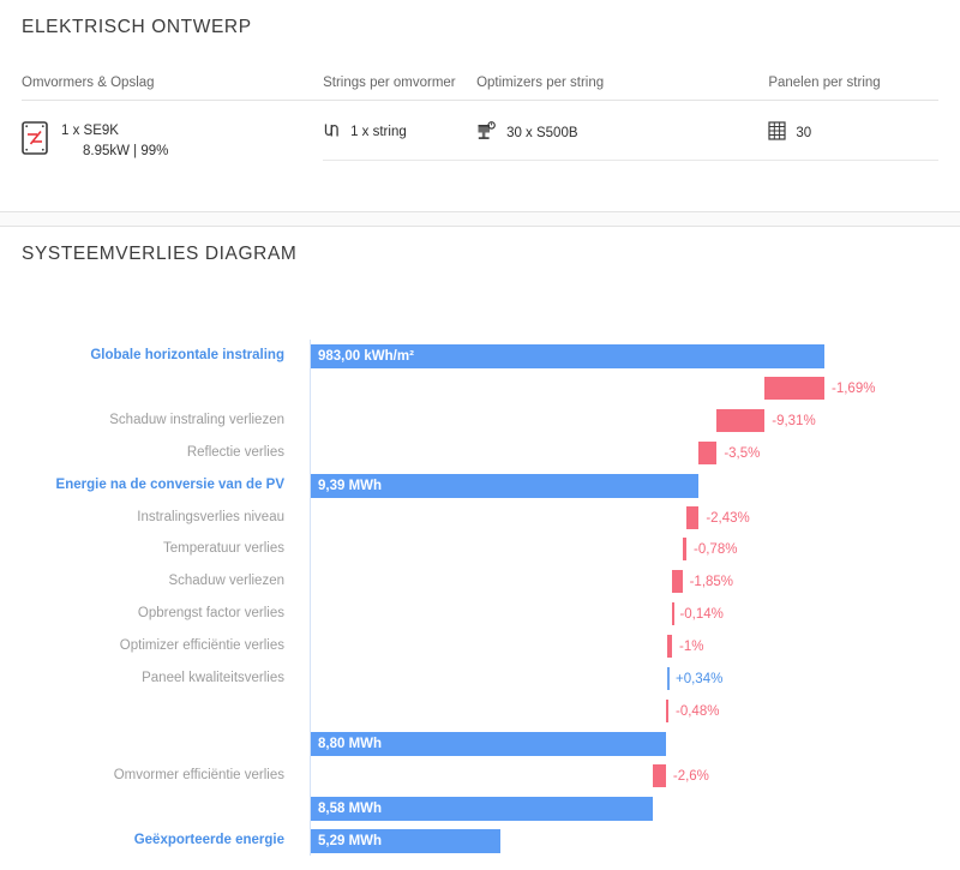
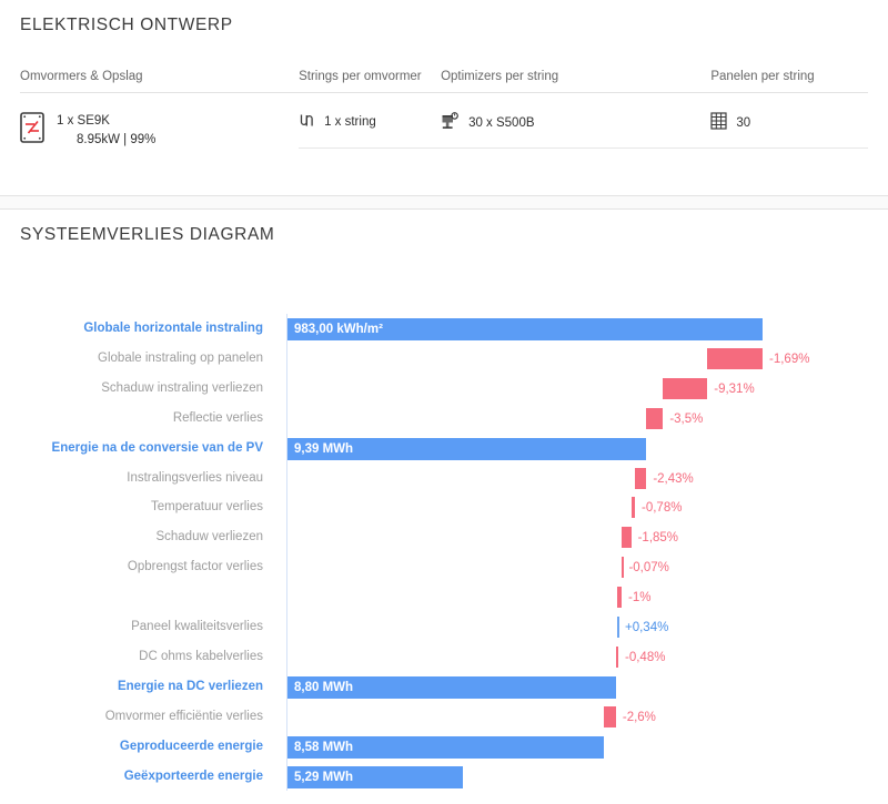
  ELEKTRISCH ONTWERP
  Omvormers & Opslag
  Strings per omvormer
  Optimizers per string
  Panelen per string
  1 x SE9K
  8.95kW | 99%
  1 x string
  30 x S500B
  30
  SYSTEEMVERLIES DIAGRAM
  Globale horizontale instraling
  983,00 kWh/m²
+ Globale instraling op panelen
  -1,69%
  Schaduw instraling verliezen
  -9,31%
  Reflectie verlies
  -3,5%
  Energie na de conversie van de PV
  9,39 MWh
  Instralingsverlies niveau
  -2,43%
  Temperatuur verlies
  -0,78%
  Schaduw verliezen
  -1,85%
  Opbrengst factor verlies
- -0,14%
+ -0,07%
- Optimizer efficiëntie verlies
  -1%
  Paneel kwaliteitsverlies
  +0,34%
+ DC ohms kabelverlies
  -0,48%
+ Energie na DC verliezen
  8,80 MWh
  Omvormer efficiëntie verlies
  -2,6%
+ Geproduceerde energie
  8,58 MWh
  Geëxporteerde energie
  5,29 MWh
